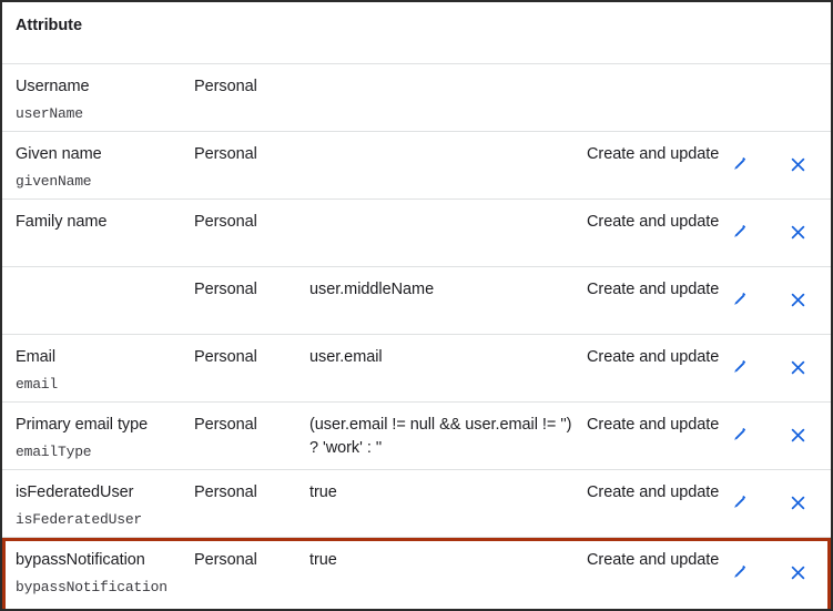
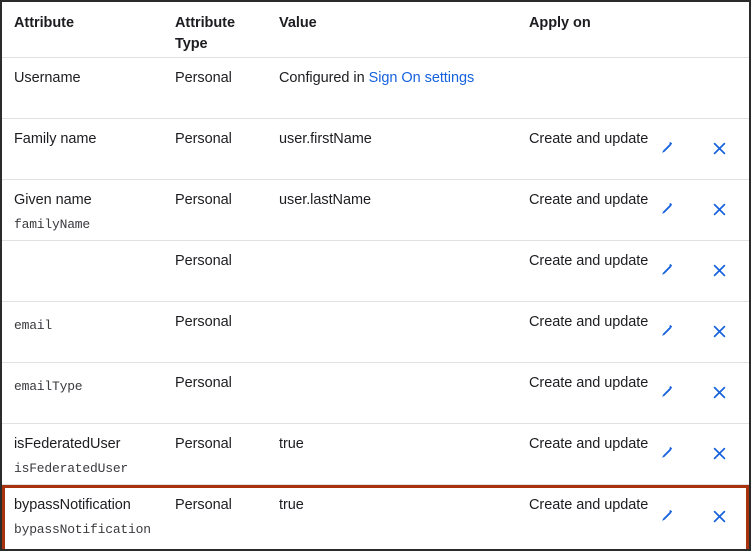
  Attribute
+ Attribute Type
+ Value
+ Apply on
  Username
- userName
  Personal
+ Configured in Sign On settings
- Given name
+ Family name
- givenName
  Personal
+ user.firstName
  Create and update
- Family name
+ Given name
+ familyName
  Personal
+ user.lastName
  Create and update
  Personal
- user.middleName
  Create and update
- Email
  email
  Personal
- user.email
  Create and update
- Primary email type
  emailType
  Personal
- (user.email != null && user.email != '') ? 'work' : ''
  Create and update
  isFederatedUser
  isFederatedUser
  Personal
  true
  Create and update
  bypassNotification
  bypassNotification
  Personal
  true
  Create and update
